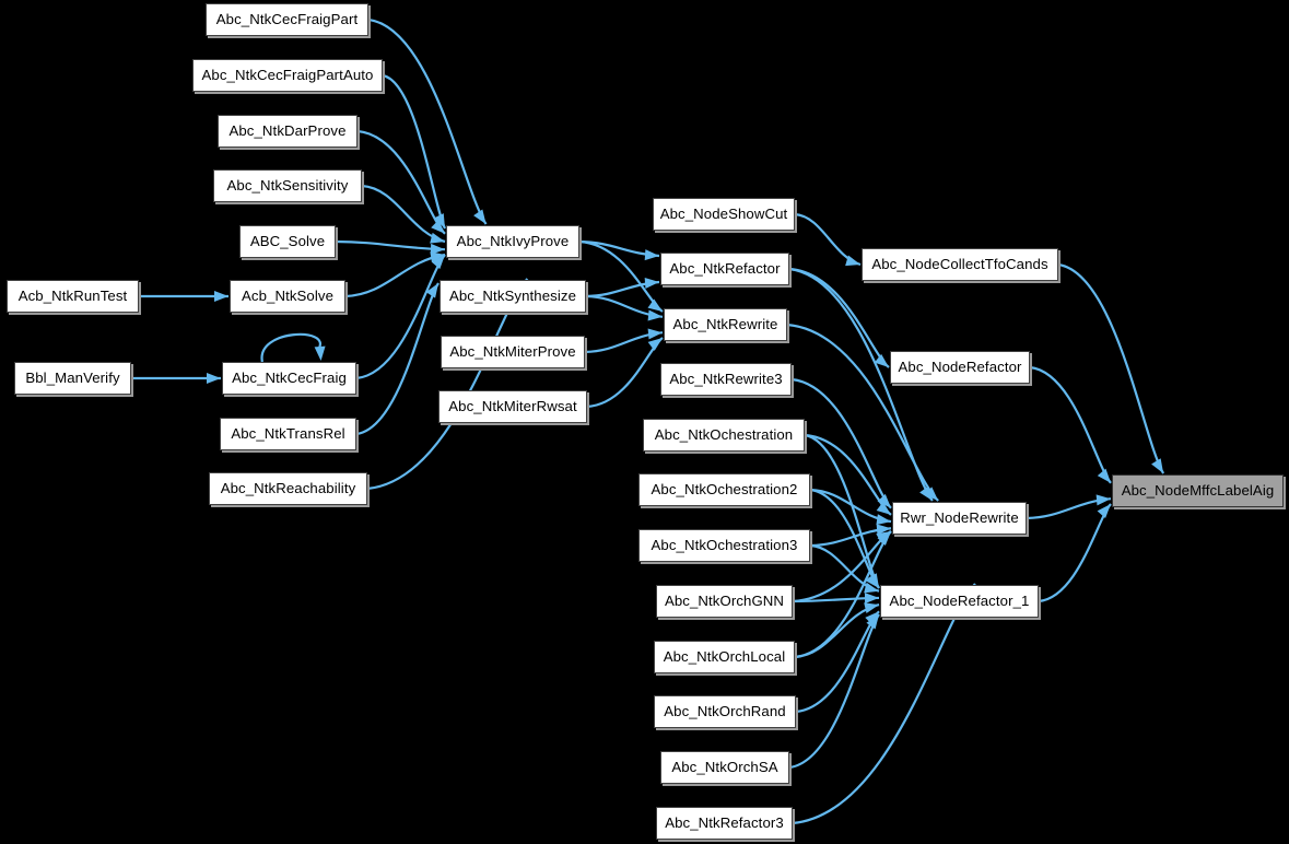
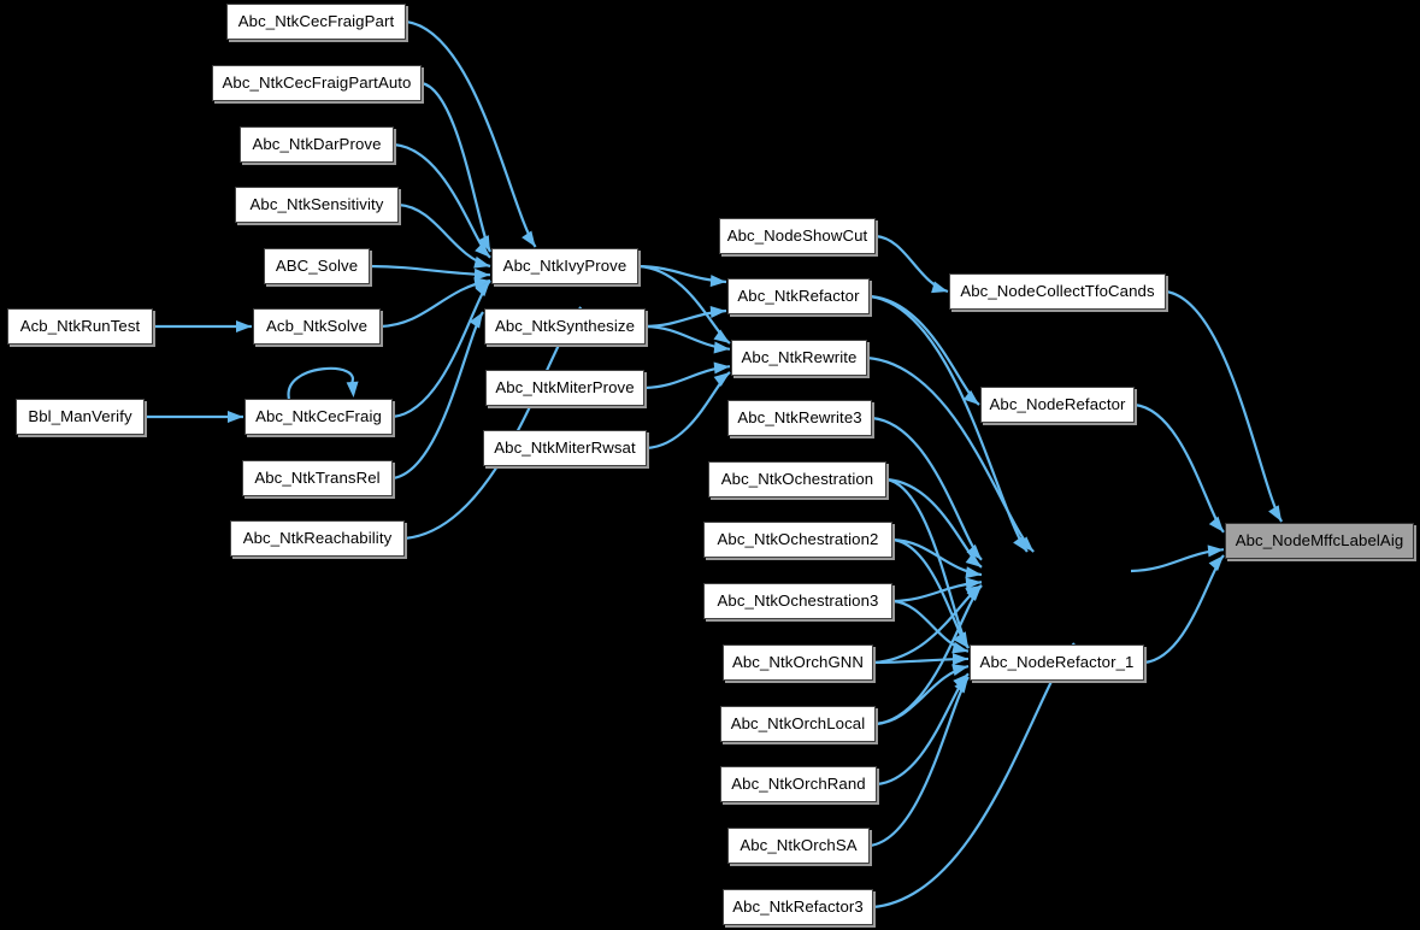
  Abc_NtkCecFraigPart
  Abc_NtkCecFraigPartAuto
  Abc_NtkDarProve
  Abc_NtkSensitivity
  ABC_Solve
  Acb_NtkRunTest
  Acb_NtkSolve
  Bbl_ManVerify
  Abc_NtkCecFraig
  Abc_NtkTransRel
  Abc_NtkReachability
  Abc_NtkIvyProve
  Abc_NtkSynthesize
  Abc_NtkMiterProve
  Abc_NtkMiterRwsat
  Abc_NodeShowCut
  Abc_NtkRefactor
  Abc_NtkRewrite
  Abc_NtkRewrite3
  Abc_NtkOchestration
  Abc_NtkOchestration2
  Abc_NtkOchestration3
  Abc_NtkOrchGNN
  Abc_NtkOrchLocal
  Abc_NtkOrchRand
  Abc_NtkOrchSA
  Abc_NtkRefactor3
  Abc_NodeCollectTfoCands
  Abc_NodeRefactor
- Rwr_NodeRewrite
  Abc_NodeRefactor_1
  Abc_NodeMffcLabelAig
